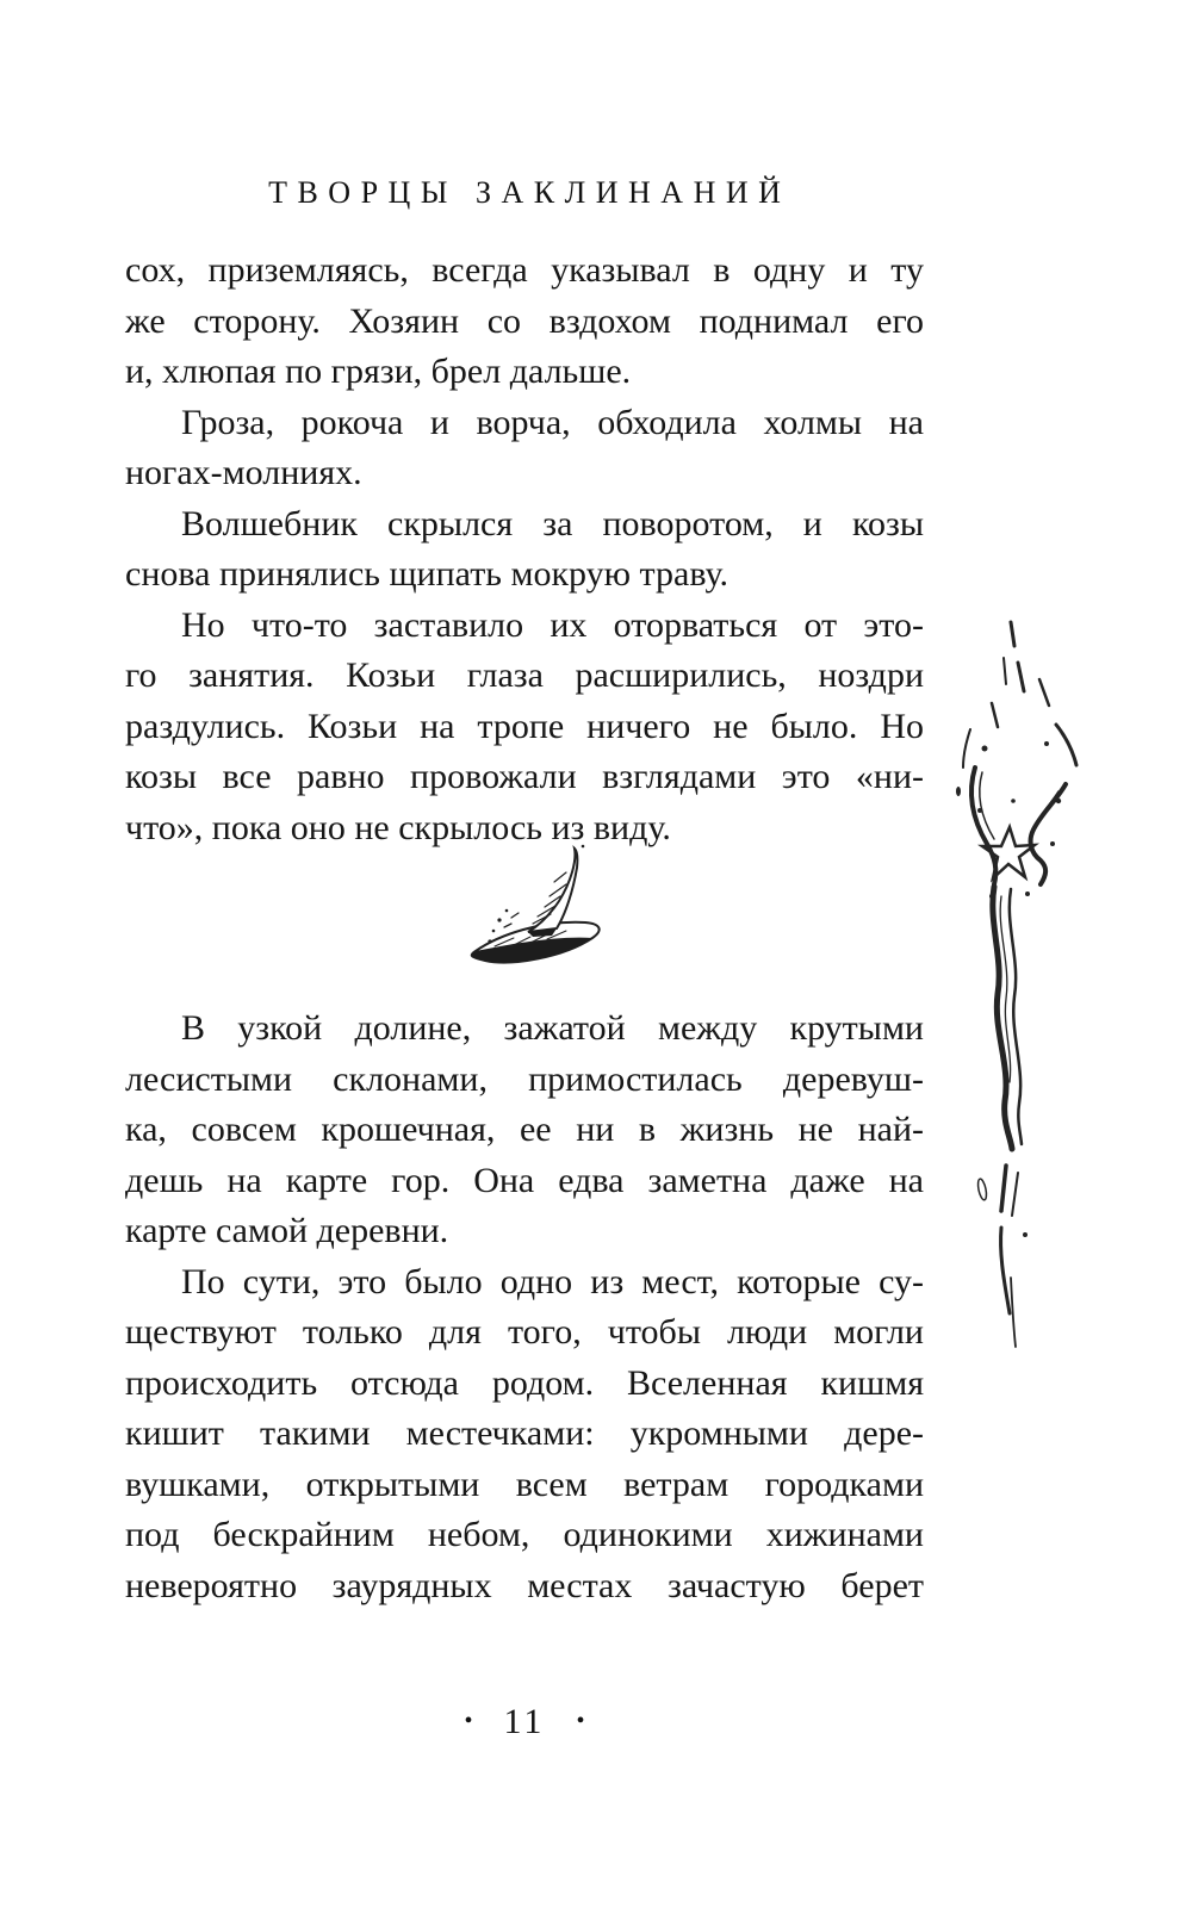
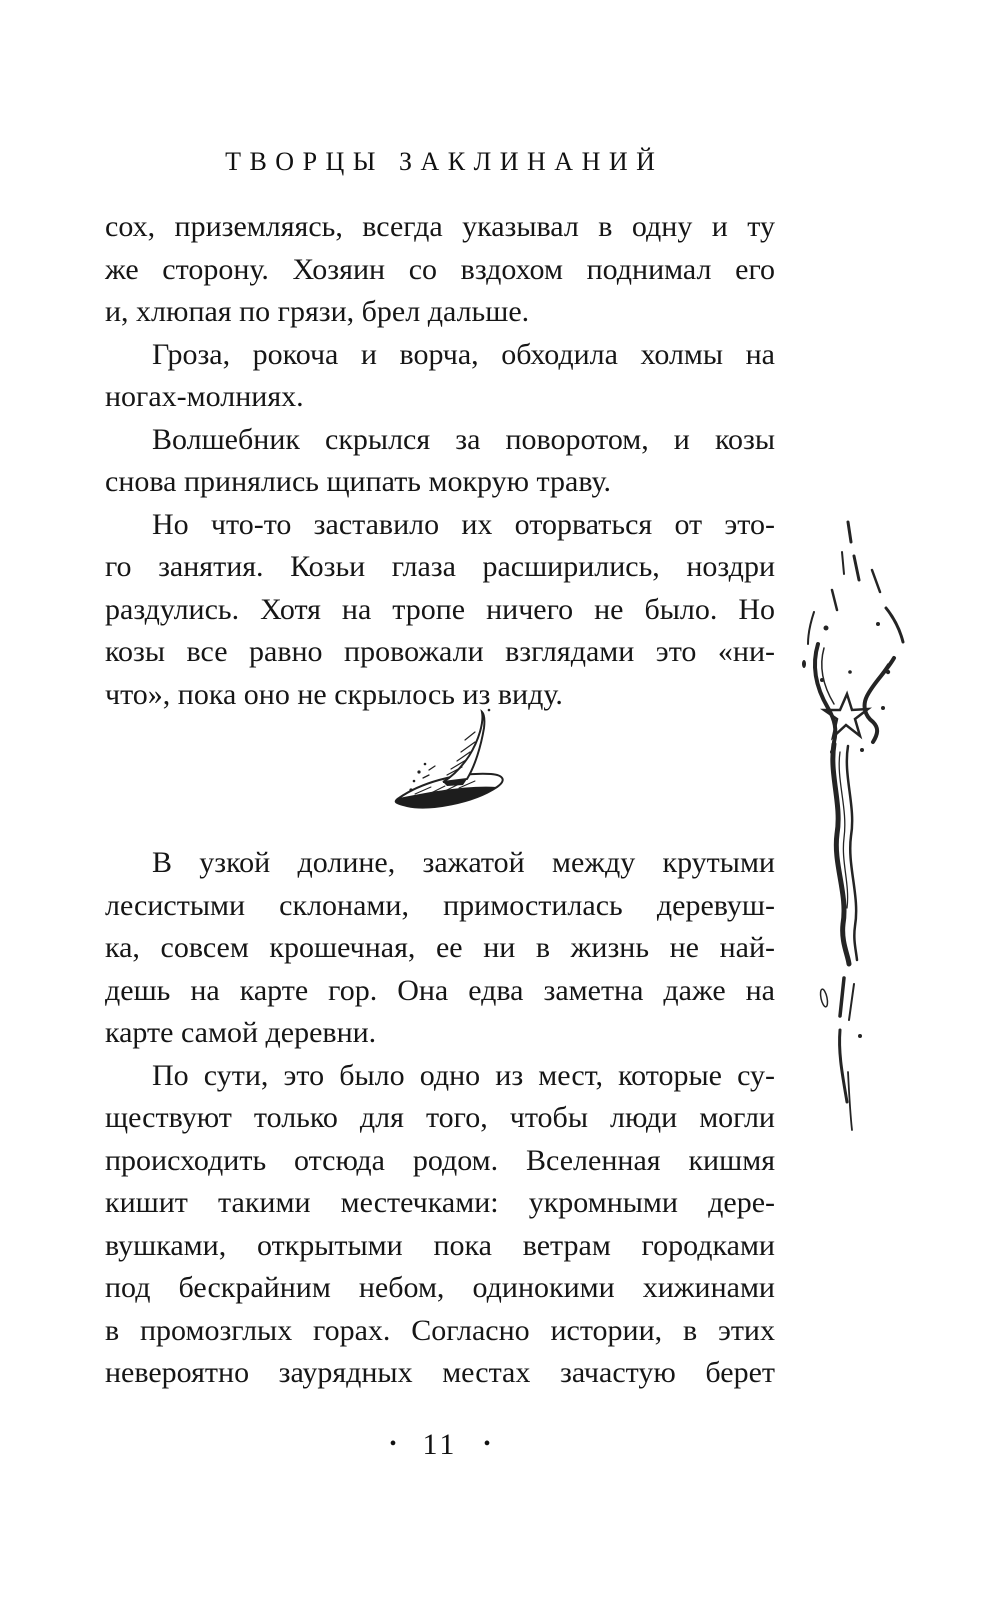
  ТВОРЦЫ ЗАКЛИНАНИЙ
  сох, приземляясь, всегда указывал в одну и ту
  же сторону. Хозяин со вздохом поднимал его
  и, хлюпая по грязи, брел дальше.
  Гроза, рокоча и ворча, обходила холмы на
  ногах-молниях.
  Волшебник скрылся за поворотом, и козы
  снова принялись щипать мокрую траву.
  Но что-то заставило их оторваться от это-
  го занятия. Козьи глаза расширились, ноздри
- раздулись. Козьи на тропе ничего не было. Но
+ раздулись. Хотя на тропе ничего не было. Но
  козы все равно провожали взглядами это «ни-
  что», пока оно не скрылось из виду.
  В узкой долине, зажатой между крутыми
  лесистыми склонами, примостилась деревуш-
  ка, совсем крошечная, ее ни в жизнь не най-
  дешь на карте гор. Она едва заметна даже на
  карте самой деревни.
  По сути, это было одно из мест, которые су-
  ществуют только для того, чтобы люди могли
  происходить отсюда родом. Вселенная кишмя
  кишит такими местечками: укромными дере-
- вушками, открытыми всем ветрам городками
+ вушками, открытыми пока ветрам городками
  под бескрайним небом, одинокими хижинами
+ в промозглых горах. Согласно истории, в этих
  невероятно заурядных местах зачастую берет
  • 11 •
